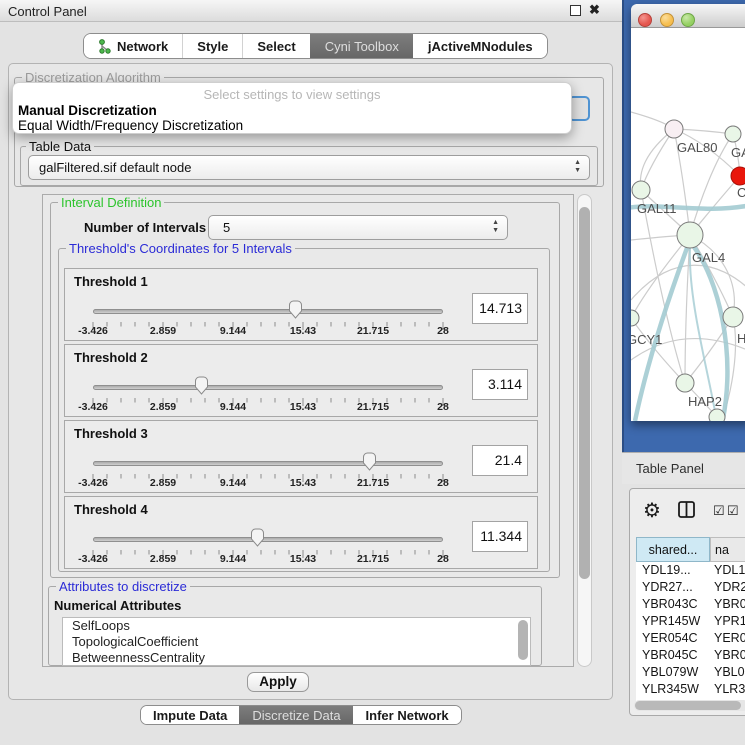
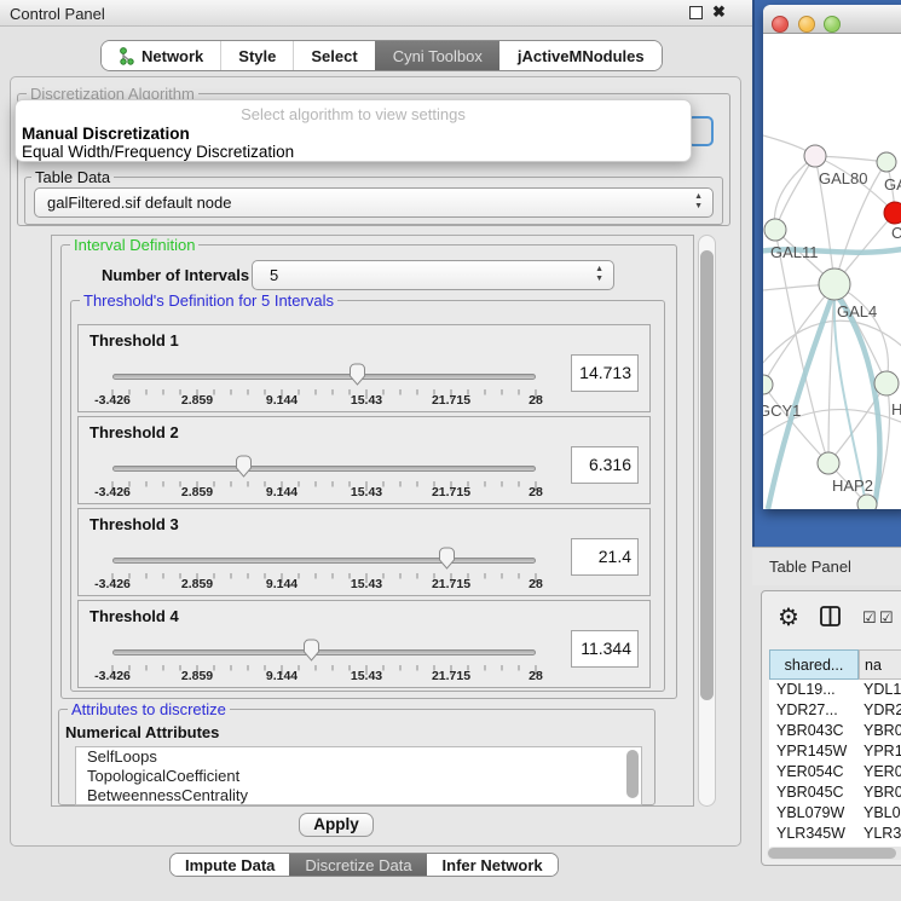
  Control Panel
  ✖
  Network
  Style
  Select
  Cyni Toolbox
  jActiveMNodules
  Discretization Algorithm
- Select settings to view settings
+ Select algorithm to view settings
  Manual Discretization
  Equal Width/Frequency Discretization
  Table Data
  galFiltered.sif default node
  Interval Definition
  Number of Intervals
  5
- Threshold's Coordinates for 5 Intervals
+ Threshold's Definition for 5 Intervals
  Threshold 1
  -3.426
  2.859
  9.144
  15.43
  21.715
  28
  14.713
  Threshold 2
  -3.426
  2.859
  9.144
  15.43
  21.715
  28
- 3.114
+ 6.316
  Threshold 3
  -3.426
  2.859
  9.144
  15.43
  21.715
  28
  21.4
  Threshold 4
  -3.426
  2.859
  9.144
  15.43
  21.715
  28
  11.344
  Attributes to discretize
  Numerical Attributes
  SelfLoops
  TopologicalCoefficient
  BetweennessCentrality
  Apply
  Impute Data
  Discretize Data
  Infer Network
  GAL80
  C
  GAL11
  GAL4
  GCY1
  H
  HAP2
  Table Panel
  ⚙
  ☑
  ☑
  shared...
  na
  YDL19...
  YDL1
  YDR27...
  YDR2
  YBR043C
  YBR0
  YPR145W
  YPR1
  YER054C
  YER0
  YBR045C
  YBR0
  YBL079W
  YBL0
  YLR345W
  YLR3
